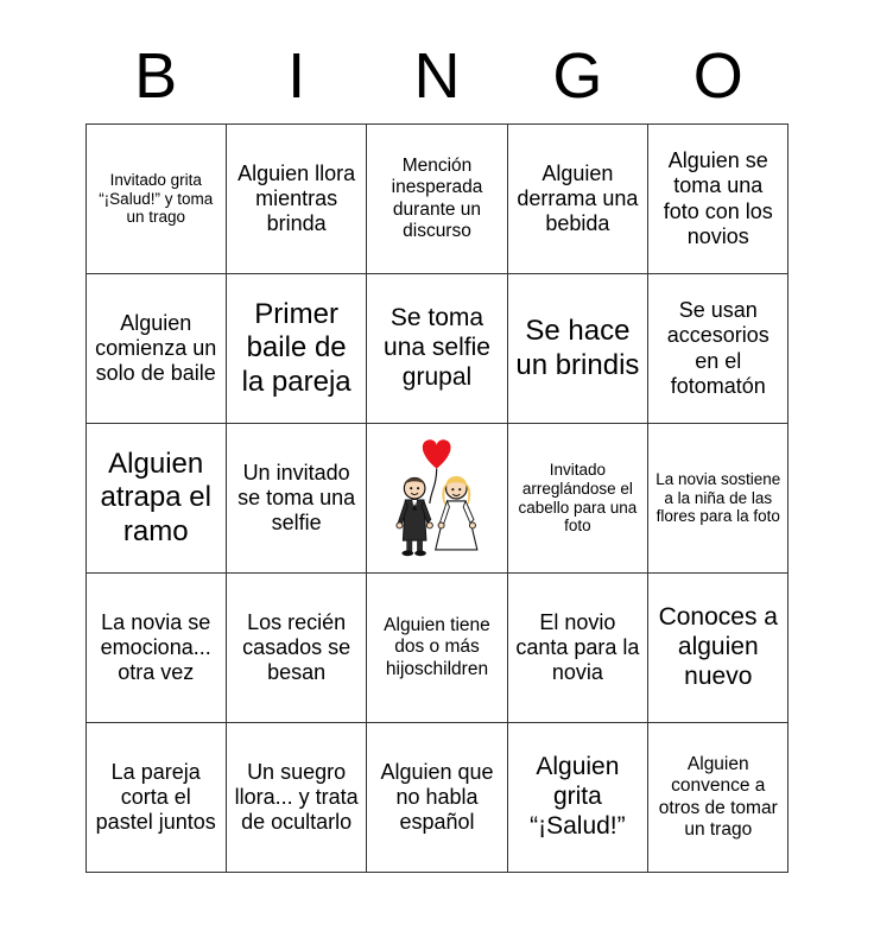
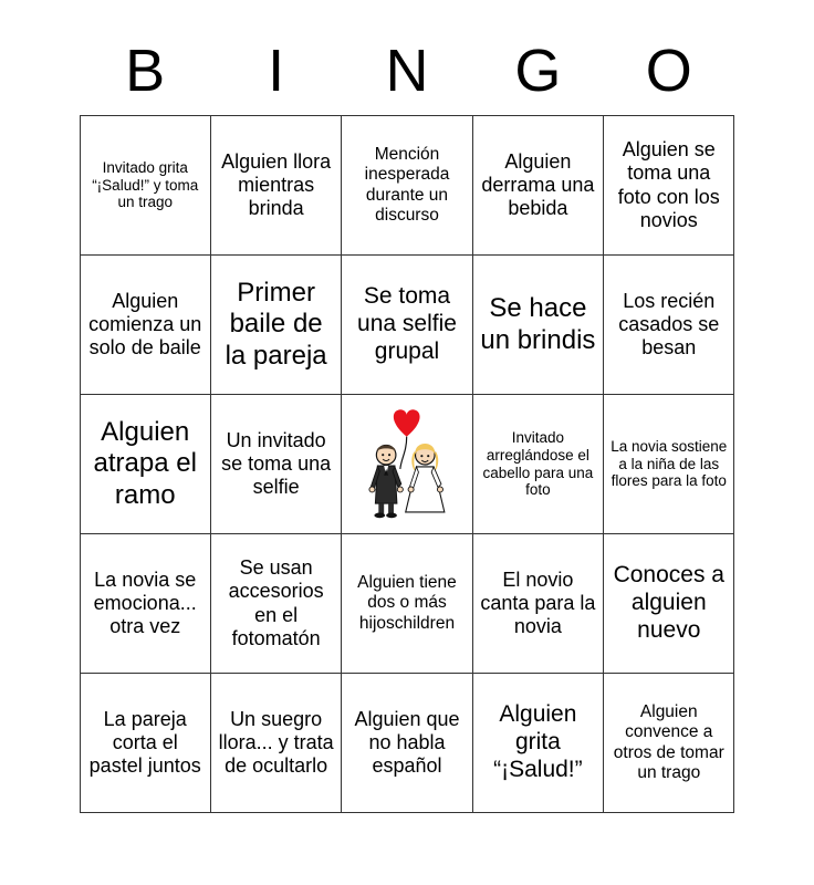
  B
  I
  N
  G
  O
  Invitado grita “¡Salud!” y toma un trago	Alguien llora mientras brinda	Mención inesperada durante un discurso	Alguien derrama una bebida	Alguien se toma una foto con los novios
- Alguien comienza un solo de baile	Primer baile de la pareja	Se toma una selfie grupal	Se hace un brindis	Se usan accesorios en el fotomatón
+ Alguien comienza un solo de baile	Primer baile de la pareja	Se toma una selfie grupal	Se hace un brindis	Los recién casados se besan
  Alguien atrapa el ramo	Un invitado se toma una selfie		Invitado arreglándose el cabello para una foto	La novia sostiene a la niña de las flores para la foto
- La novia se emociona... otra vez	Los recién casados se besan	Alguien tiene dos o más hijoschildren	El novio canta para la novia	Conoces a alguien nuevo
+ La novia se emociona... otra vez	Se usan accesorios en el fotomatón	Alguien tiene dos o más hijoschildren	El novio canta para la novia	Conoces a alguien nuevo
  La pareja corta el pastel juntos	Un suegro llora... y trata de ocultarlo	Alguien que no habla español	Alguien grita “¡Salud!”	Alguien convence a otros de tomar un trago
